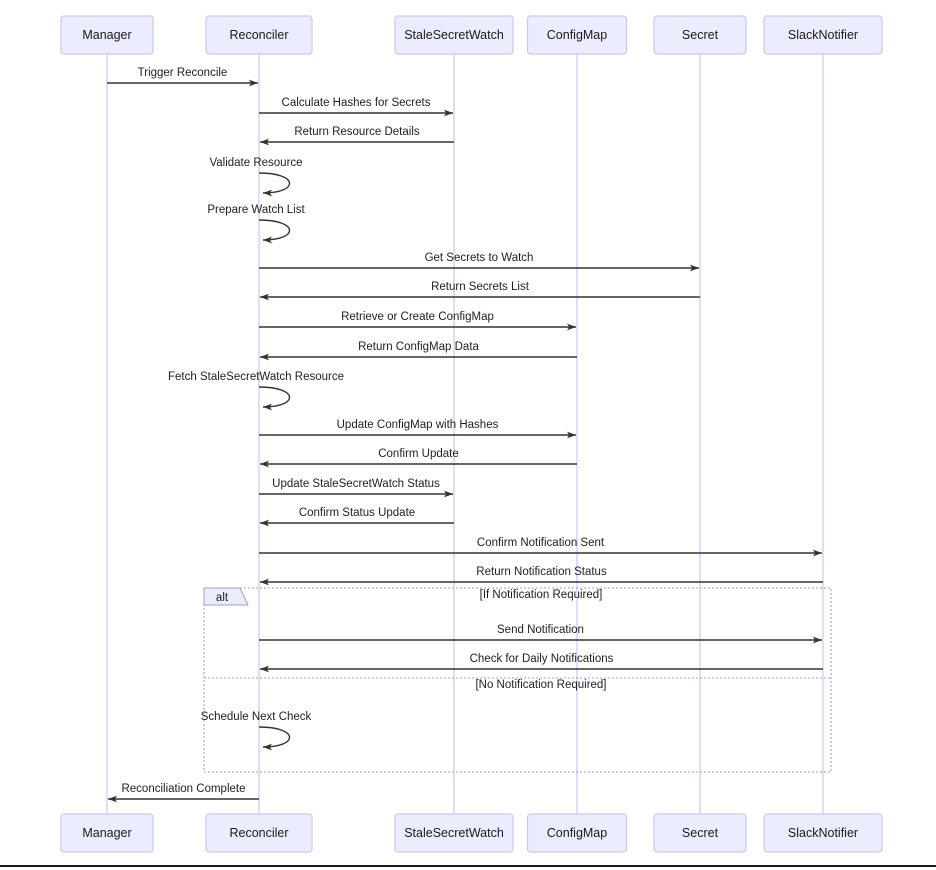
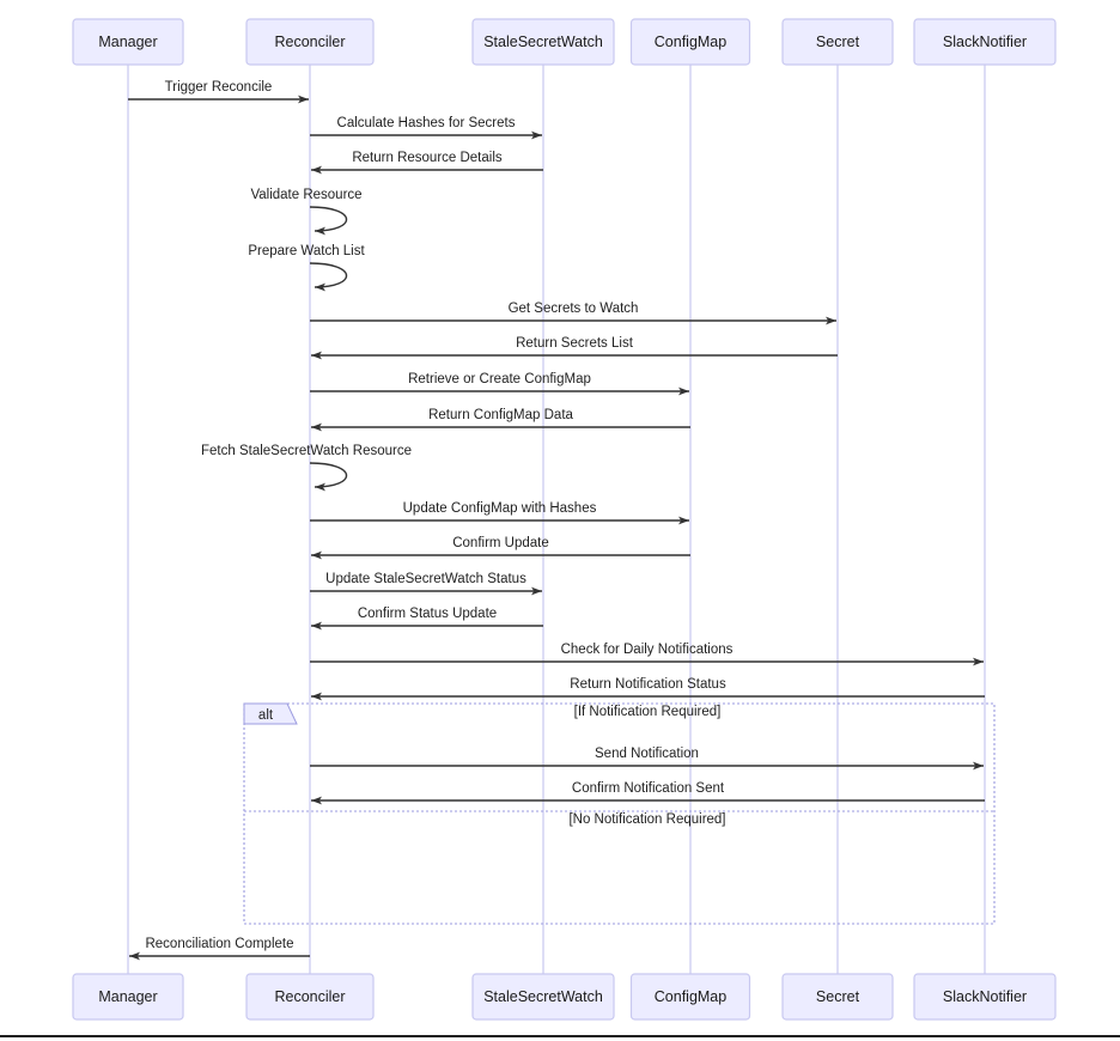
  alt
  [If Notification Required]
  [No Notification Required]
  Trigger Reconcile
  Calculate Hashes for Secrets
  Return Resource Details
  Validate Resource
  Prepare Watch List
  Get Secrets to Watch
  Return Secrets List
  Retrieve or Create ConfigMap
  Return ConfigMap Data
  Fetch StaleSecretWatch Resource
  Update ConfigMap with Hashes
  Confirm Update
  Update StaleSecretWatch Status
  Confirm Status Update
- Confirm Notification Sent
+ Check for Daily Notifications
  Return Notification Status
  Send Notification
- Check for Daily Notifications
+ Confirm Notification Sent
- Schedule Next Check
  Reconciliation Complete
  Manager
  Reconciler
  StaleSecretWatch
  ConfigMap
  Secret
  SlackNotifier
  Manager
  Reconciler
  StaleSecretWatch
  ConfigMap
  Secret
  SlackNotifier
